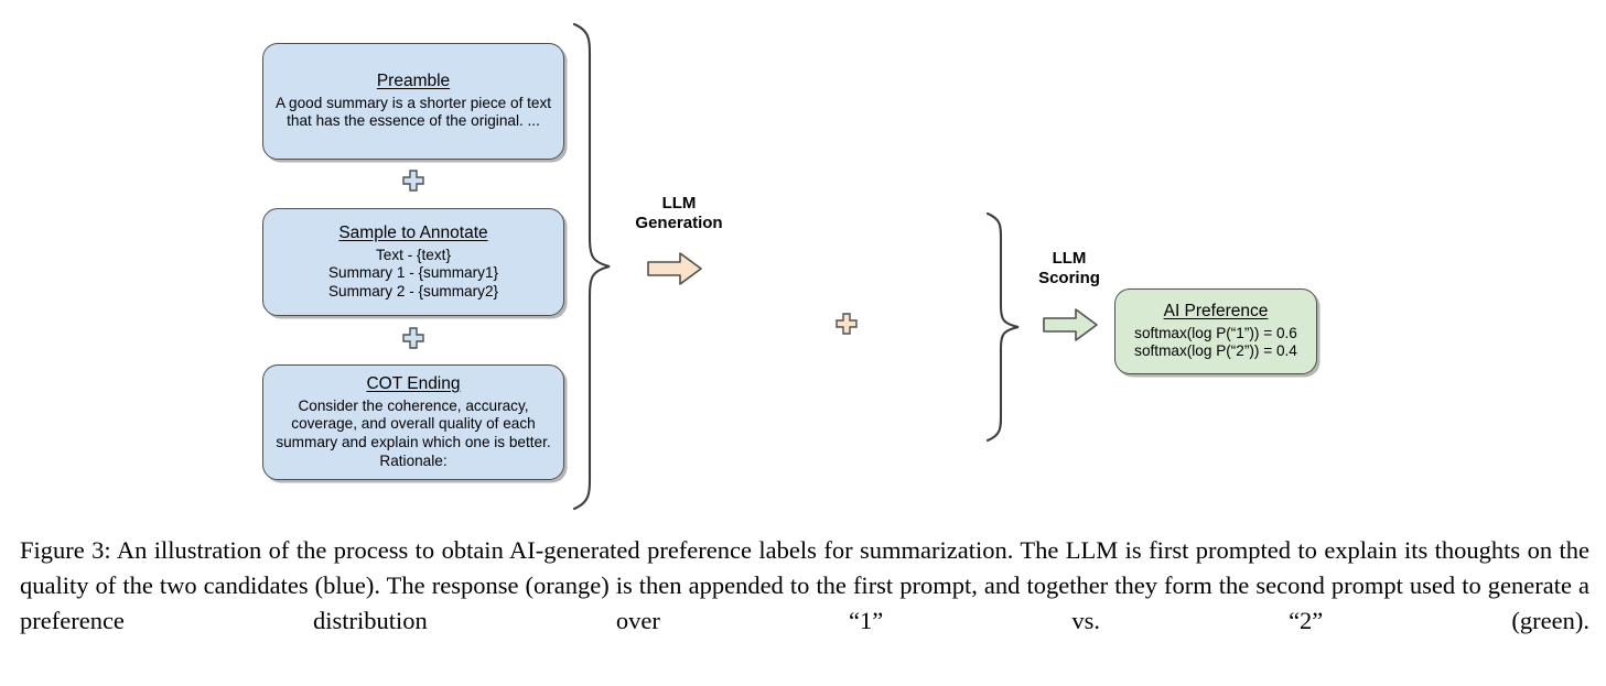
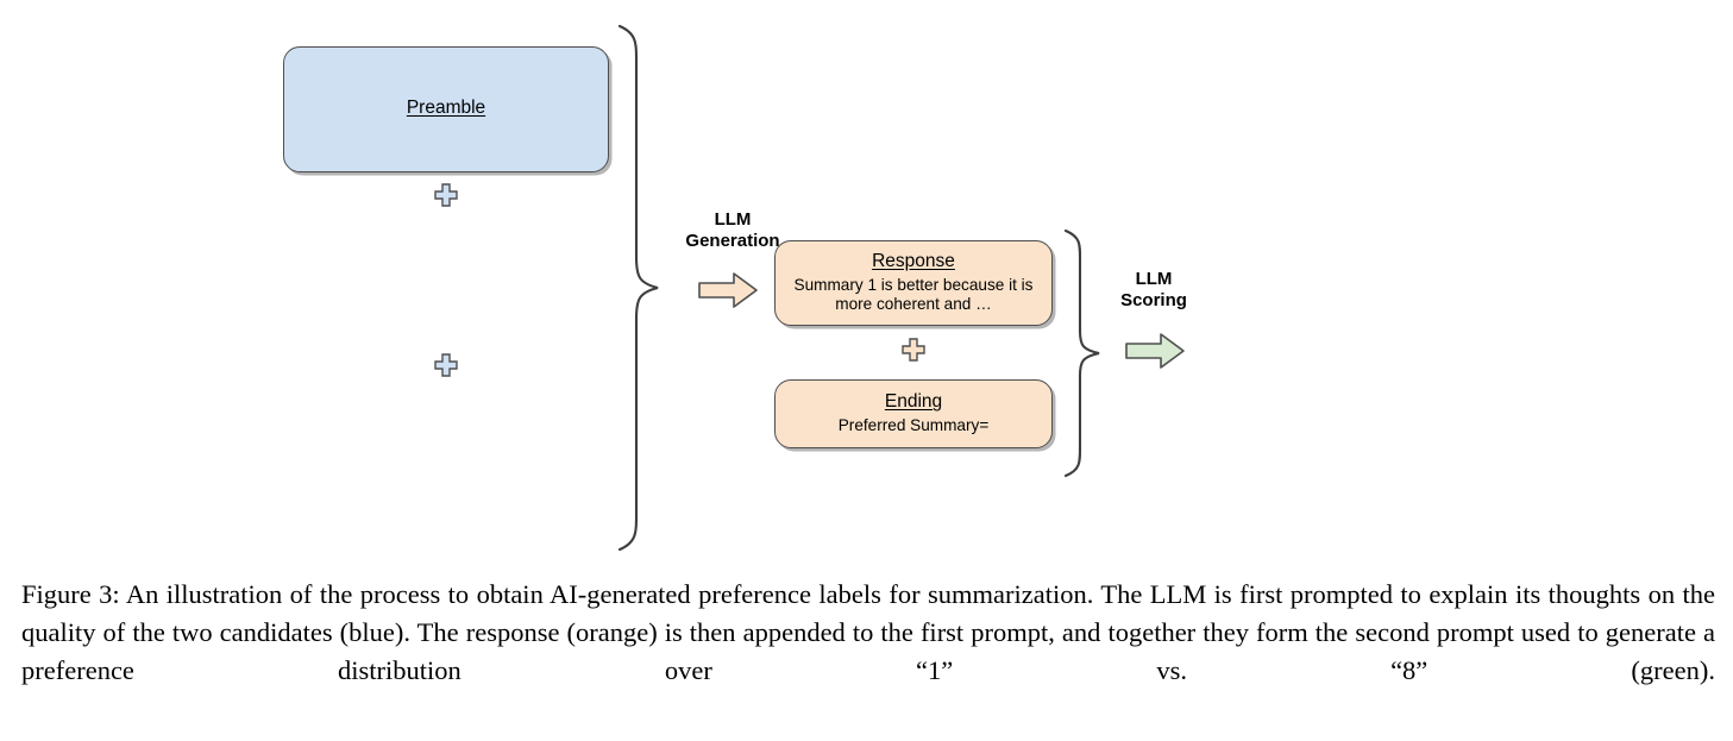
  Preamble
- A good summary is a shorter piece of text that has the essence of the original. ...
- Sample to Annotate
- Text - {text}
- Summary 1 - {summary1}
- Summary 2 - {summary2}
- COT Ending
- Consider the coherence, accuracy, coverage, and overall quality of each summary and explain which one is better. Rationale:
  LLM
  Generation
+ Response
+ Summary 1 is better because it is more coherent and …
+ Ending
+ Preferred Summary=
  LLM
  Scoring
- AI Preference
- softmax(log P(“1”)) = 0.6
- softmax(log P(“2”)) = 0.4
- Figure 3: An illustration of the process to obtain AI-generated preference labels for summarization. The LLM is first prompted to explain its thoughts on the quality of the two candidates (blue). The response (orange) is then appended to the first prompt, and together they form the second prompt used to generate a preference distribution over “1” vs. “2” (green).
+ Figure 3: An illustration of the process to obtain AI-generated preference labels for summarization. The LLM is first prompted to explain its thoughts on the quality of the two candidates (blue). The response (orange) is then appended to the first prompt, and together they form the second prompt used to generate a preference distribution over “1” vs. “8” (green).
